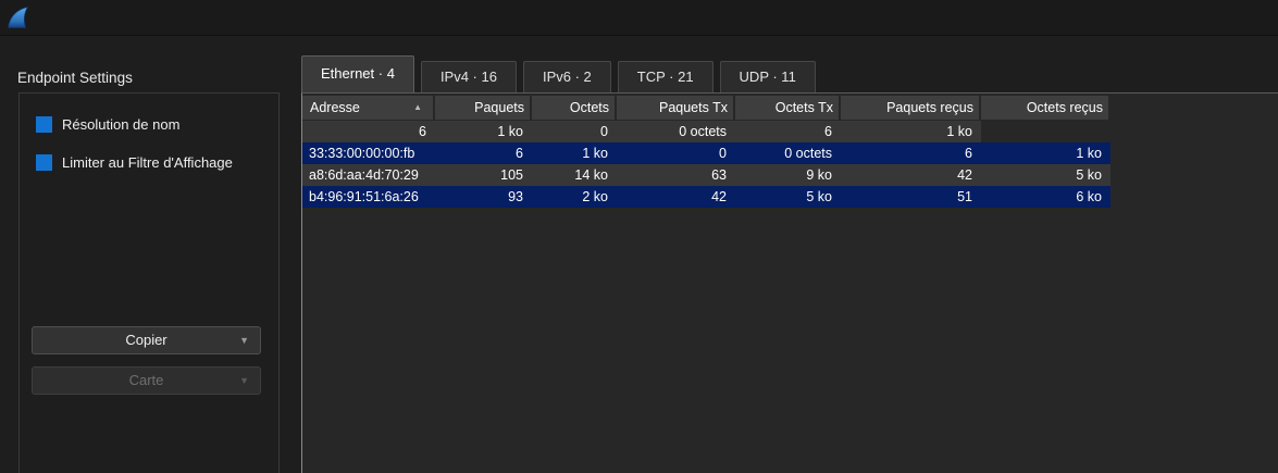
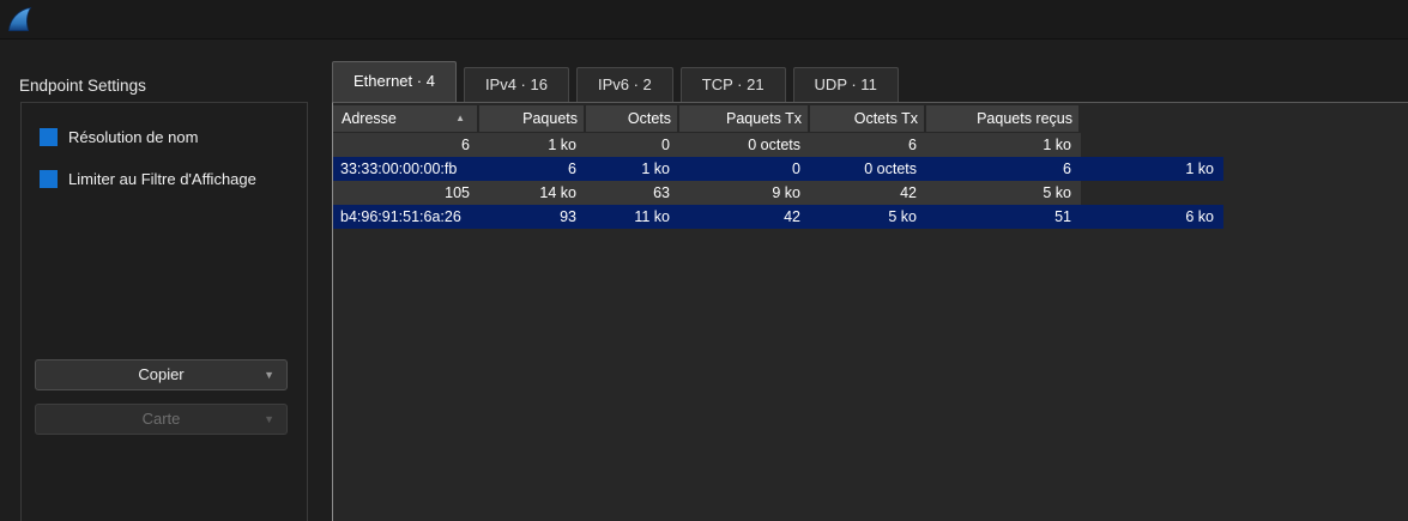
  Endpoint Settings
  Résolution de nom
  Limiter au Filtre d'Affichage
  Copier
  ▼
  Carte
  ▼
  Ethernet · 4
  IPv4 · 16
  IPv6 · 2
  TCP · 21
  UDP · 11
  Adresse
  ▲
  Paquets
  Octets
  Paquets Tx
  Octets Tx
  Paquets reçus
- Octets reçus
  6
  1 ko
  0
  0 octets
  6
  1 ko
  33:33:00:00:00:fb
  6
  1 ko
  0
  0 octets
  6
  1 ko
- a8:6d:aa:4d:70:29
  105
  14 ko
  63
  9 ko
  42
  5 ko
  b4:96:91:51:6a:26
  93
- 2 ko
+ 11 ko
  42
  5 ko
  51
  6 ko
